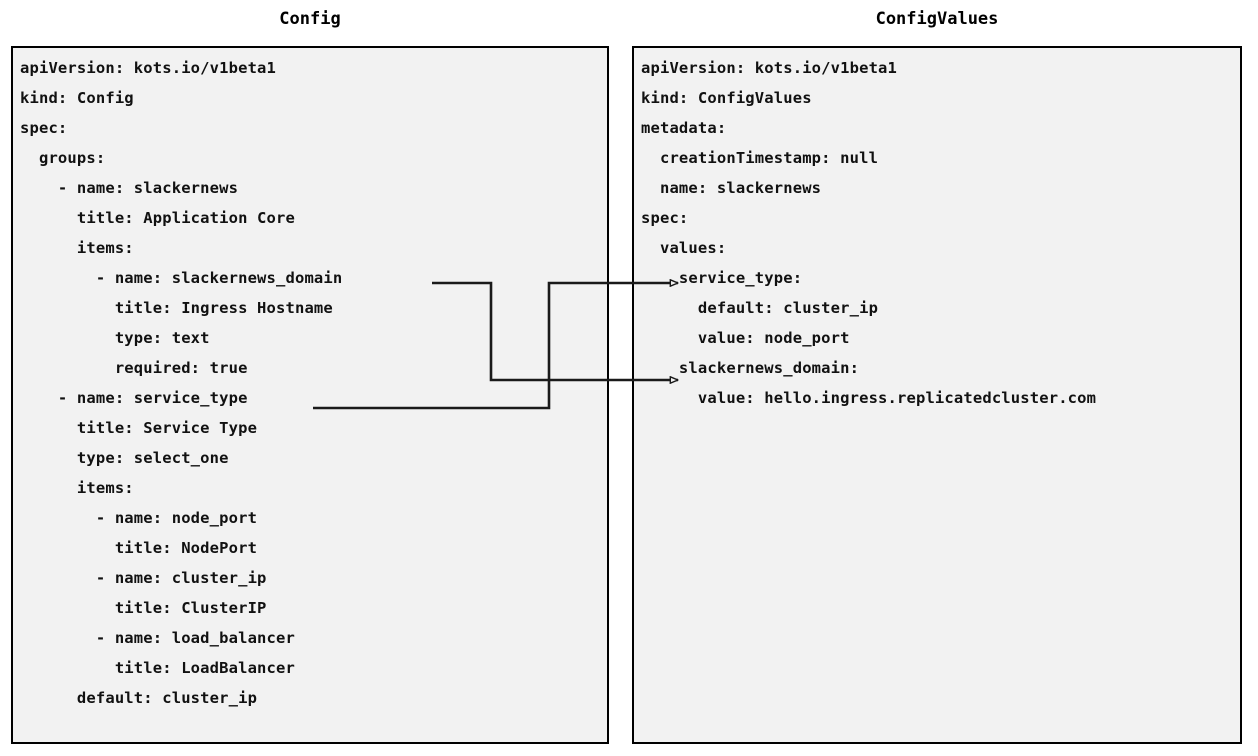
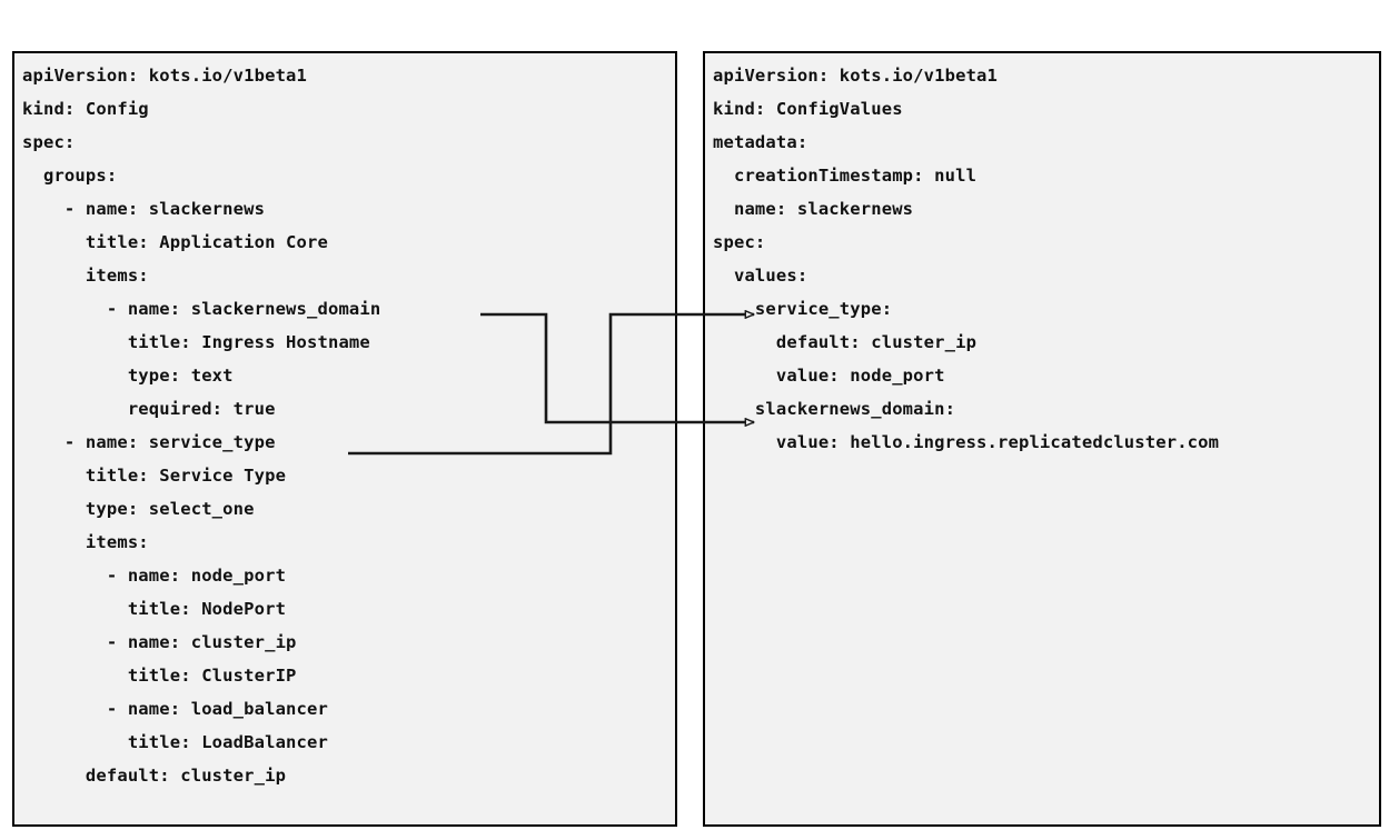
- Config
- ConfigValues
  apiVersion: kots.io/v1beta1
  kind: Config
  spec:
  groups:
  - name: slackernews
  title: Application Core
  items:
  - name: slackernews_domain
  title: Ingress Hostname
  type: text
  required: true
  - name: service_type
  title: Service Type
  type: select_one
  items:
  - name: node_port
  title: NodePort
  - name: cluster_ip
  title: ClusterIP
  - name: load_balancer
  title: LoadBalancer
  default: cluster_ip
  apiVersion: kots.io/v1beta1
  kind: ConfigValues
  metadata:
  creationTimestamp: null
  name: slackernews
  spec:
  values:
  service_type:
  default: cluster_ip
  value: node_port
  slackernews_domain:
  value: hello.ingress.replicatedcluster.com
